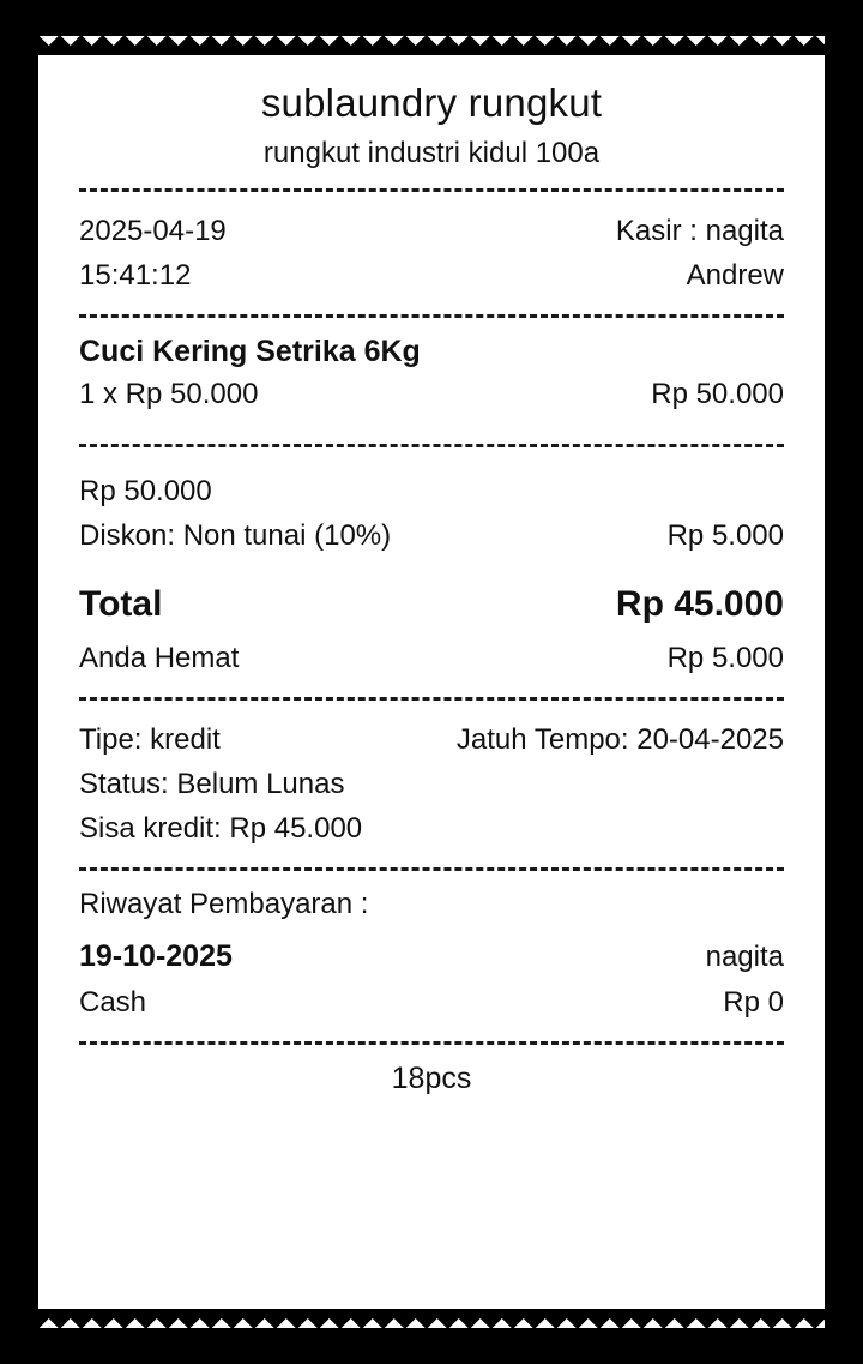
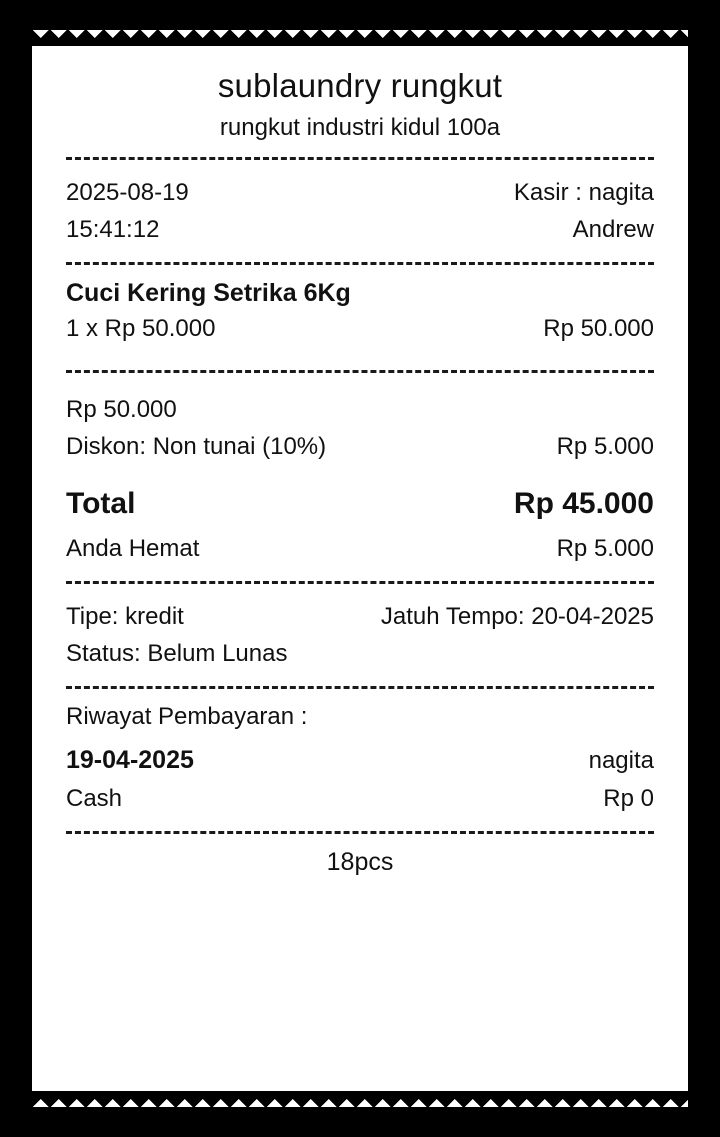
  sublaundry rungkut
  rungkut industri kidul 100a
- 2025-04-19
+ 2025-08-19
  Kasir : nagita
  15:41:12
  Andrew
  Cuci Kering Setrika 6Kg
  1 x Rp 50.000
  Rp 50.000
  Rp 50.000
  Diskon: Non tunai (10%)
  Rp 5.000
  Total
  Rp 45.000
  Anda Hemat
  Rp 5.000
  Tipe: kredit
  Jatuh Tempo: 20-04-2025
  Status: Belum Lunas
- Sisa kredit: Rp 45.000
  Riwayat Pembayaran :
- 19-10-2025
+ 19-04-2025
  nagita
  Cash
  Rp 0
  18pcs
